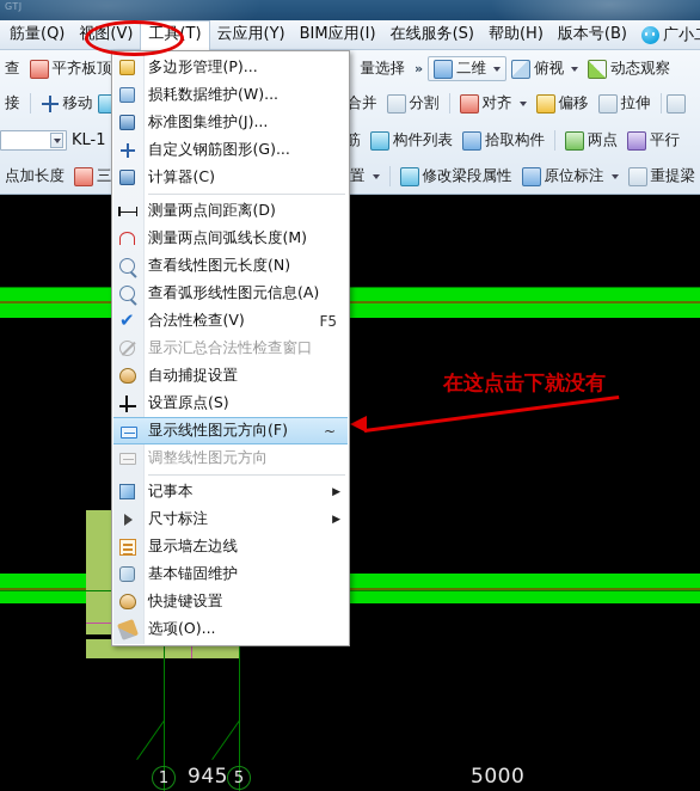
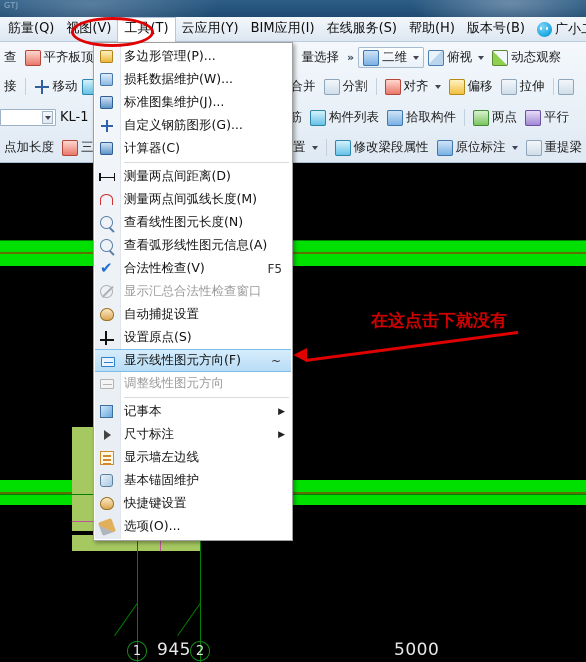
  GTJ
  筋量(Q)
  视图(V)
  工具(T)
  云应用(Y)
  BIM应用(I)
  在线服务(S)
  帮助(H)
  版本号(B)
  查
  平齐板顶
  量选择
  »
  二维
  俯视
  动态观察
  接
  移动
  合并
  分割
  对齐
  偏移
  拉伸
  KL-1
  构件列表
  拾取构件
  两点
  平行
  点加长度
  修改梁段属性
  原位标注
  重提梁
  1
- 5
+ 2
  945
  5000
  在这点击下就没有
  多边形管理(P)...
  损耗数据维护(W)...
  标准图集维护(J)...
  自定义钢筋图形(G)...
  计算器(C)
  测量两点间距离(D)
  测量两点间弧线长度(M)
  查看线性图元长度(N)
  查看弧形线性图元信息(A)
  ✔
  合法性检查(V)
  F5
  显示汇总合法性检查窗口
  自动捕捉设置
  设置原点(S)
  显示线性图元方向(F)
  ~
  调整线性图元方向
  记事本
  ▶
  尺寸标注
  ▶
  显示墙左边线
  基本锚固维护
  快捷键设置
  选项(O)...
